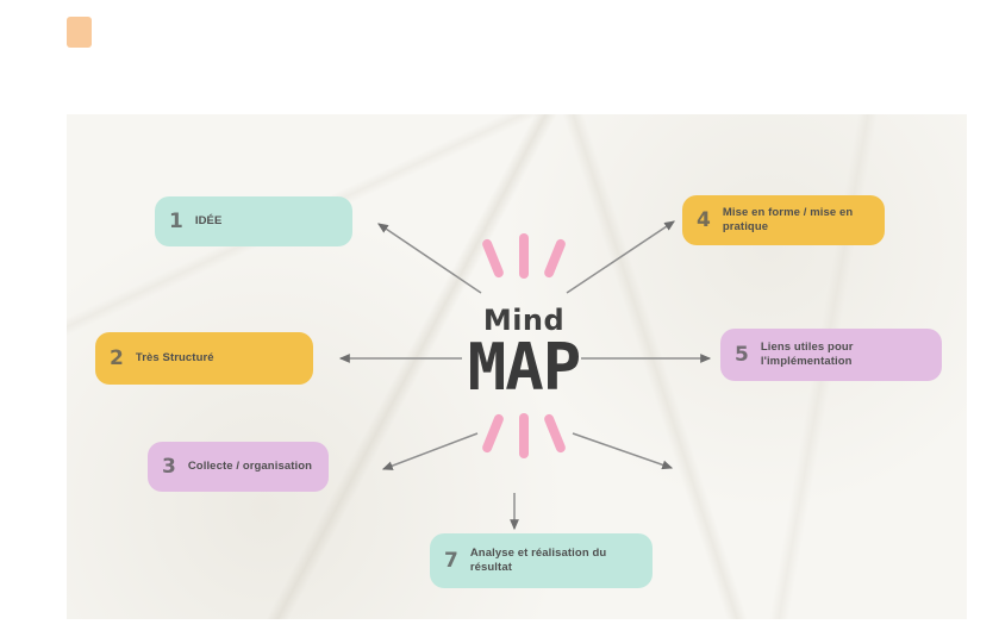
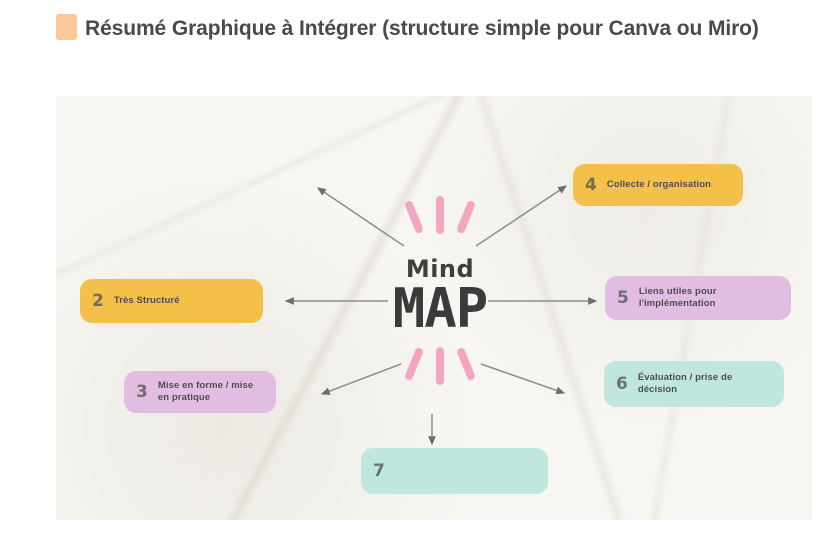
+ Résumé Graphique à Intégrer (structure simple pour Canva ou Miro)
  Mind
  MAP
- 1
- IDÉE
  2
  Très Structuré
  3
- Collecte / organisation
+ Mise en forme / mise en pratique
  4
- Mise en forme / mise en pratique
+ Collecte / organisation
  5
  Liens utiles pour l'implémentation
+ 6
+ Évaluation / prise de décision
  7
- Analyse et réalisation du résultat
